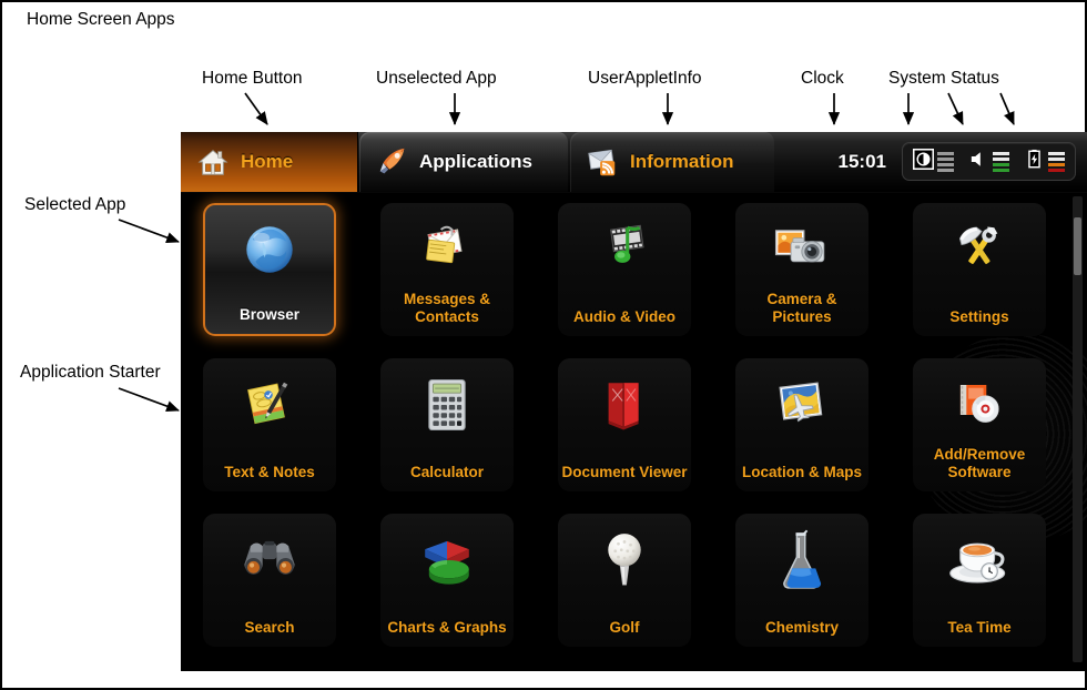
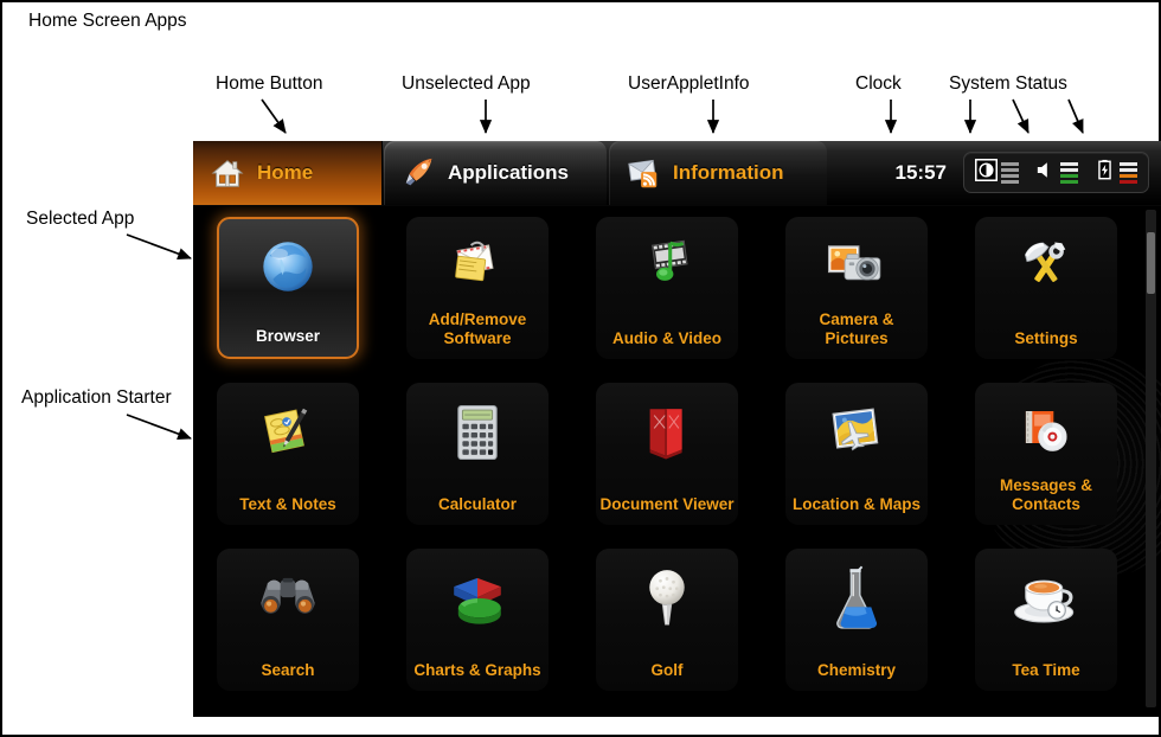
  Home Screen Apps
  Home Button
  Unselected App
  UserAppletInfo
  Clock
  System Status
  Selected App
  Application Starter
  Home
  Applications
  Information
- 15:01
+ 15:57
  Browser
- Messages & Contacts
+ Add/Remove Software
  Audio & Video
  Camera & Pictures
  Settings
  Text & Notes
  Calculator
  Document Viewer
  Location & Maps
- Add/Remove Software
+ Messages & Contacts
  Search
  Charts & Graphs
  Golf
  Chemistry
  Tea Time
